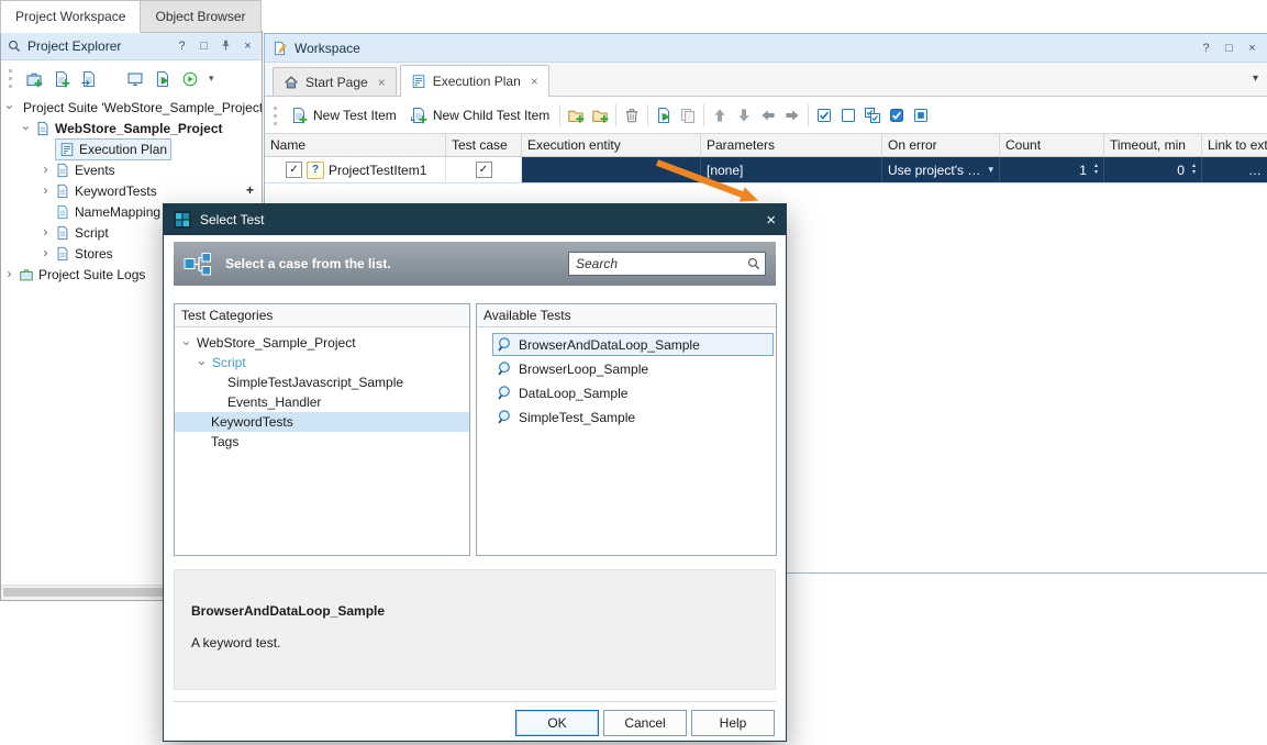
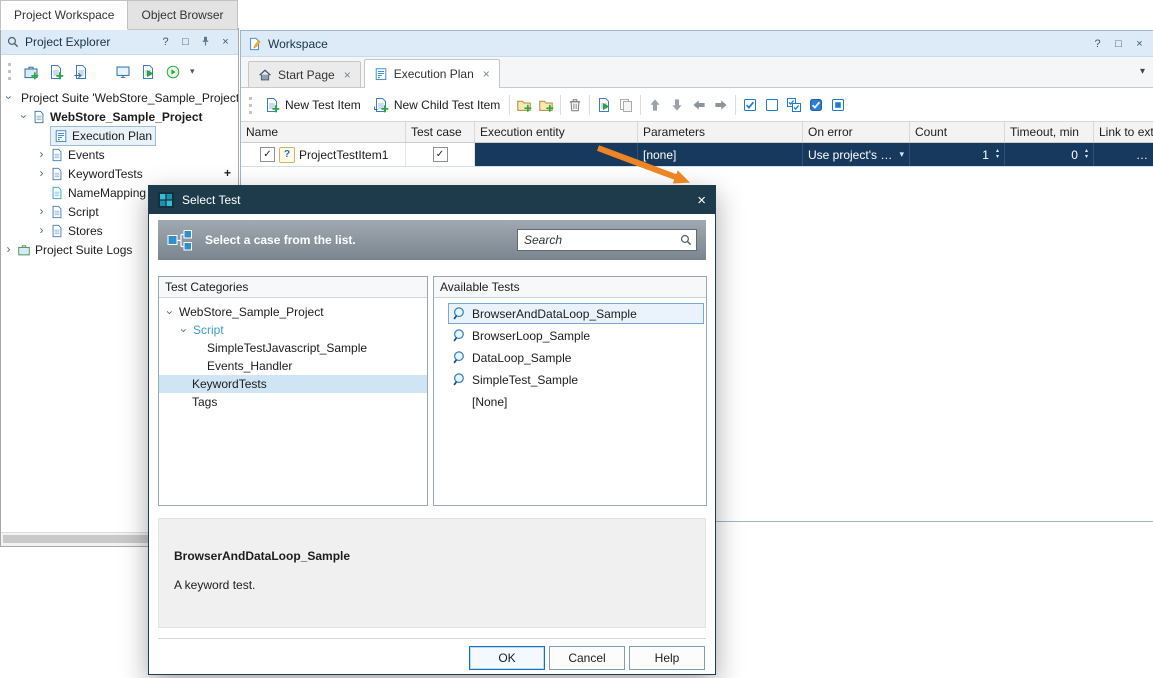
  Project Workspace
  Object Browser
  Project Explorer
  ?
  □
  ×
  ▾
  Project Suite 'WebStore_Sample_Project
  WebStore_Sample_Project
  Execution Plan
  ›
  Events
  ›
  KeywordTests
  +
  NameMapping
  ›
  Script
  ›
  Stores
  ›
  Project Suite Logs
  Workspace
  ?
  □
  ×
  Start Page
  ×
  Execution Plan
  ×
  ▾
  New Test Item
  New Child Test Item
  Name
  Test case
  Execution entity
  Parameters
  On error
  Count
  Timeout, min
  ✓
  ?
  ProjectTestItem1
  ✓
  …
  [none]
  Use project's …
  ▾
  1
  0
  …
  Select Test
  ×
  Select a case from the list.
  Search
  Test Categories
  WebStore_Sample_Project
  Script
  SimpleTestJavascript_Sample
  Events_Handler
  KeywordTests
  Tags
  Available Tests
  BrowserAndDataLoop_Sample
  BrowserLoop_Sample
  DataLoop_Sample
  SimpleTest_Sample
+ [None]
  BrowserAndDataLoop_Sample
  A keyword test.
  OK
  Cancel
  Help
